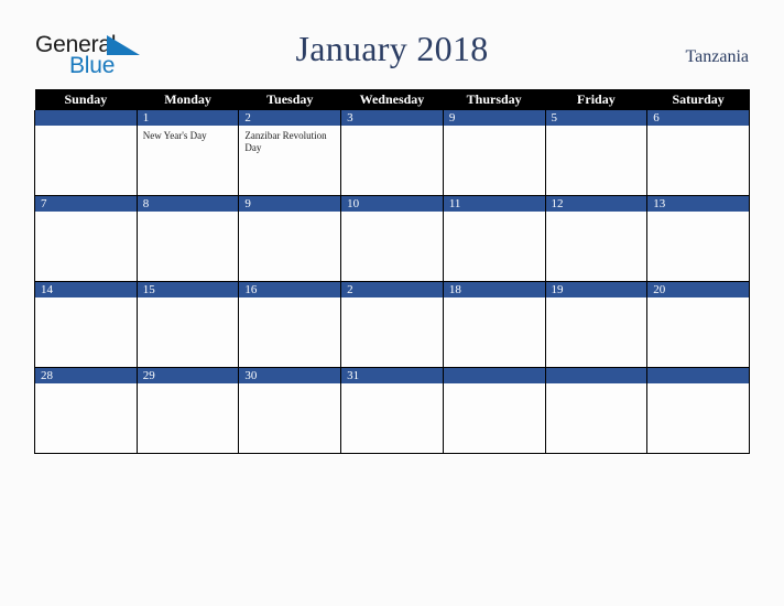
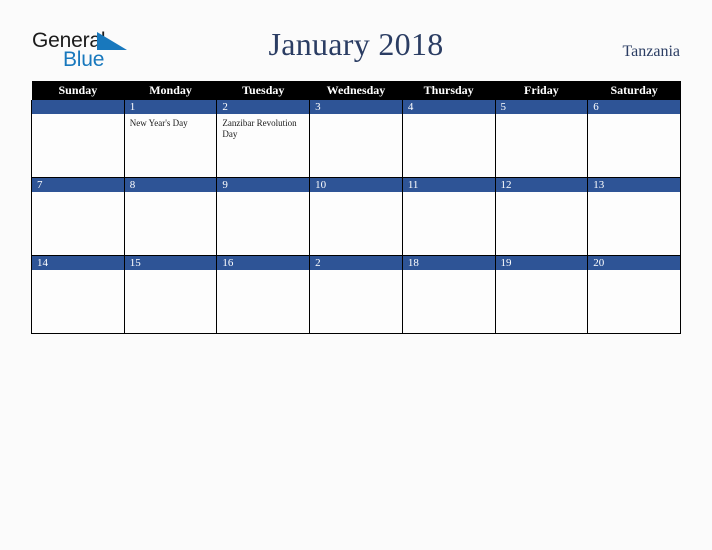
  General
  Blue
  January 2018
  Tanzania
  Sunday	Monday	Tuesday	Wednesday	Thursday	Friday	Saturday
- 	1New Year's Day	2Zanzibar Revolution Day	3	9	5	6
+ 	1New Year's Day	2Zanzibar Revolution Day	3	4	5	6
  7	8	9	10	11	12	13
  14	15	16	2	18	19	20
- 28	29	30	31
